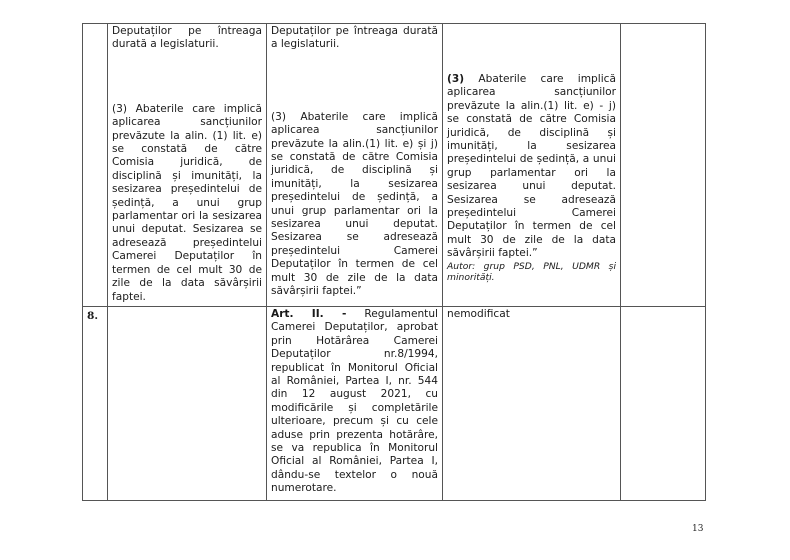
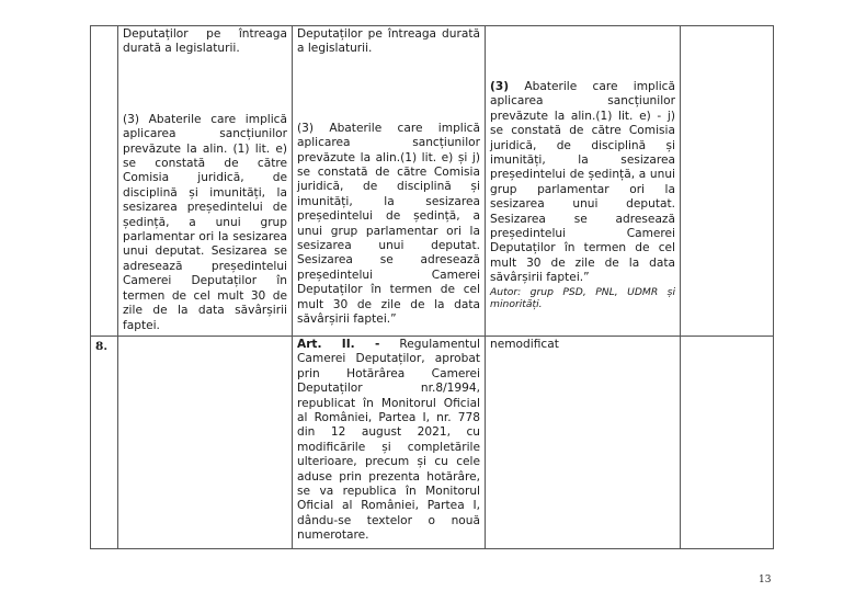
  	Deputaților pe întreaga durată a legislaturii. (3) Abaterile care implică aplicarea sancțiunilor prevăzute la alin. (1) lit. e) se constată de către Comisia juridică, de disciplină și imunități, la sesizarea președintelui de ședință, a unui grup parlamentar ori la sesizarea unui deputat. Sesizarea se adresează președintelui Camerei Deputaților în termen de cel mult 30 de zile de la data săvârșirii faptei.	Deputaților pe întreaga durată a legislaturii. (3) Abaterile care implică aplicarea sancțiunilor prevăzute la alin.(1) lit. e) și j) se constată de către Comisia juridică, de disciplină și imunități, la sesizarea președintelui de ședință, a unui grup parlamentar ori la sesizarea unui deputat. Sesizarea se adresează președintelui Camerei Deputaților în termen de cel mult 30 de zile de la data săvârșirii faptei.”	(3) Abaterile care implică aplicarea sancțiunilor prevăzute la alin.(1) lit. e) - j) se constată de către Comisia juridică, de disciplină și imunități, la sesizarea președintelui de ședință, a unui grup parlamentar ori la sesizarea unui deputat. Sesizarea se adresează președintelui Camerei Deputaților în termen de cel mult 30 de zile de la data săvârșirii faptei.” Autor: grup PSD, PNL, UDMR și minorități.
- 8.		Art. II. - Regulamentul Camerei Deputaților, aprobat prin Hotărârea Camerei Deputaților nr.8/1994, republicat în Monitorul Oficial al României, Partea I, nr. 544 din 12 august 2021, cu modificările și completările ulterioare, precum și cu cele aduse prin prezenta hotărâre, se va republica în Monitorul Oficial al României, Partea I, dându-se textelor o nouă numerotare.	nemodificat
+ 8.		Art. II. - Regulamentul Camerei Deputaților, aprobat prin Hotărârea Camerei Deputaților nr.8/1994, republicat în Monitorul Oficial al României, Partea I, nr. 778 din 12 august 2021, cu modificările și completările ulterioare, precum și cu cele aduse prin prezenta hotărâre, se va republica în Monitorul Oficial al României, Partea I, dându-se textelor o nouă numerotare.	nemodificat
  13
